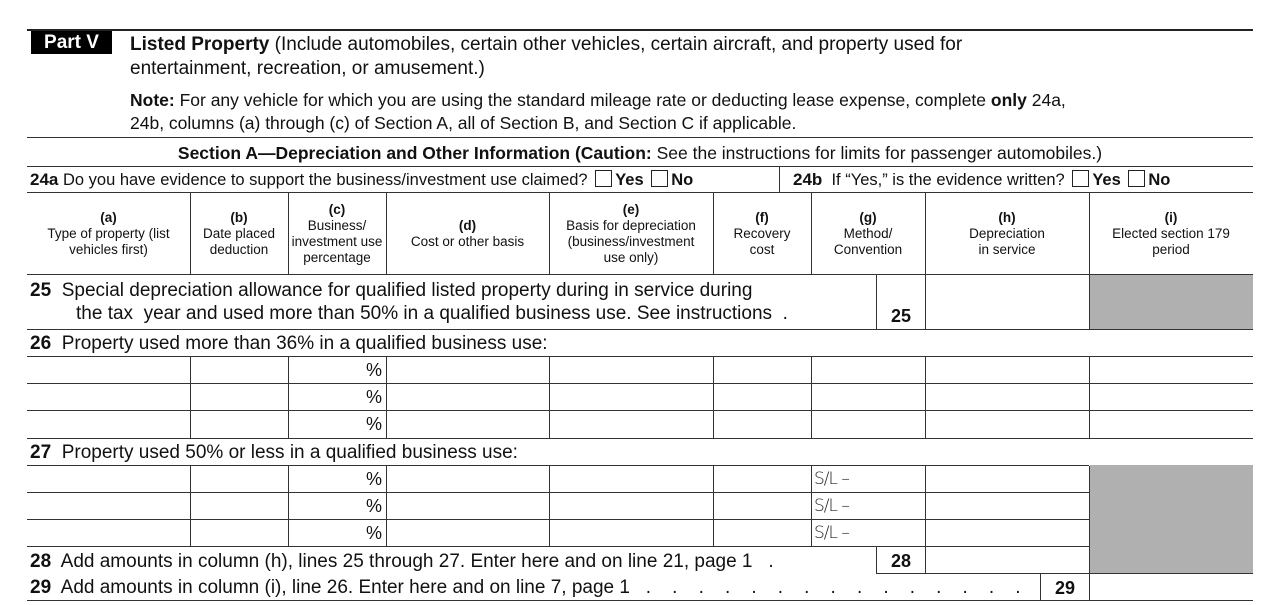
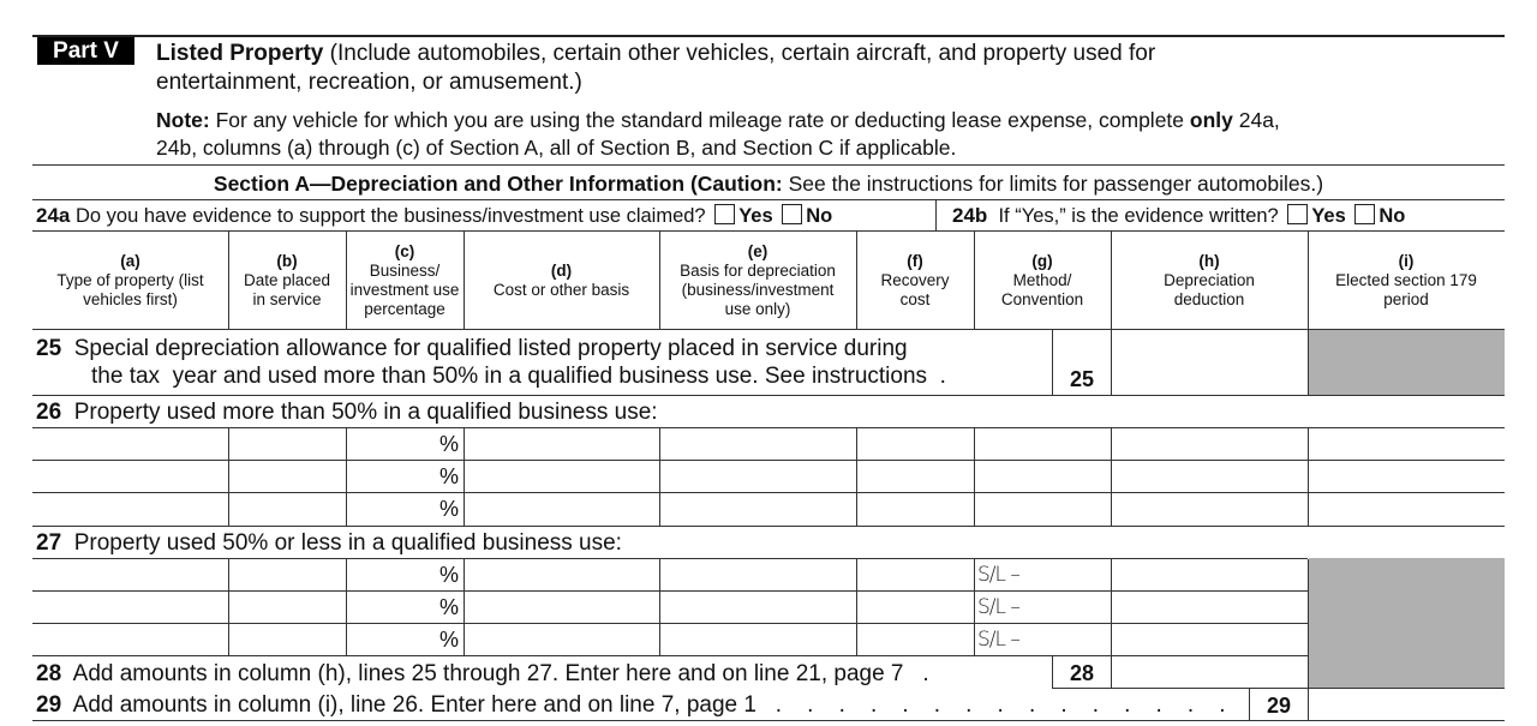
  Part V
  Listed Property (Include automobiles, certain other vehicles, certain aircraft, and property used for
  entertainment, recreation, or amusement.)
  Note: For any vehicle for which you are using the standard mileage rate or deducting lease expense, complete only 24a,
  24b, columns (a) through (c) of Section A, all of Section B, and Section C if applicable.
  Section A—Depreciation and Other Information (Caution: See the instructions for limits for passenger automobiles.)
  24a Do you have evidence to support the business/investment use claimed? Yes No
  24b If “Yes,” is the evidence written? Yes No
  (a)
  Type of property (list
  vehicles first)
  (b)
  Date placed
- deduction
+ in service
  (c)
  Business/
  investment use
  percentage
  (d)
  Cost or other basis
  (e)
  Basis for depreciation
  (business/investment
  use only)
  (f)
  Recovery
  cost
  (g)
  Method/
  Convention
  (h)
  Depreciation
- in service
+ deduction
  (i)
  Elected section 179
  period
- 25 Special depreciation allowance for qualified listed property during in service during
+ 25 Special depreciation allowance for qualified listed property placed in service during
  the tax year and used more than 50% in a qualified business use. See instructions .
  25
- 26 Property used more than 36% in a qualified business use:
+ 26 Property used more than 50% in a qualified business use:
  %
  %
  %
  27 Property used 50% or less in a qualified business use:
  %
  S/L –
  %
  S/L –
  %
  S/L –
- 28 Add amounts in column (h), lines 25 through 27. Enter here and on line 21, page 1 .
+ 28 Add amounts in column (h), lines 25 through 27. Enter here and on line 21, page 7 .
  28
  29 Add amounts in column (i), line 26. Enter here and on line 7, page 1 . . . . . . . . . . . . . . .
  29
